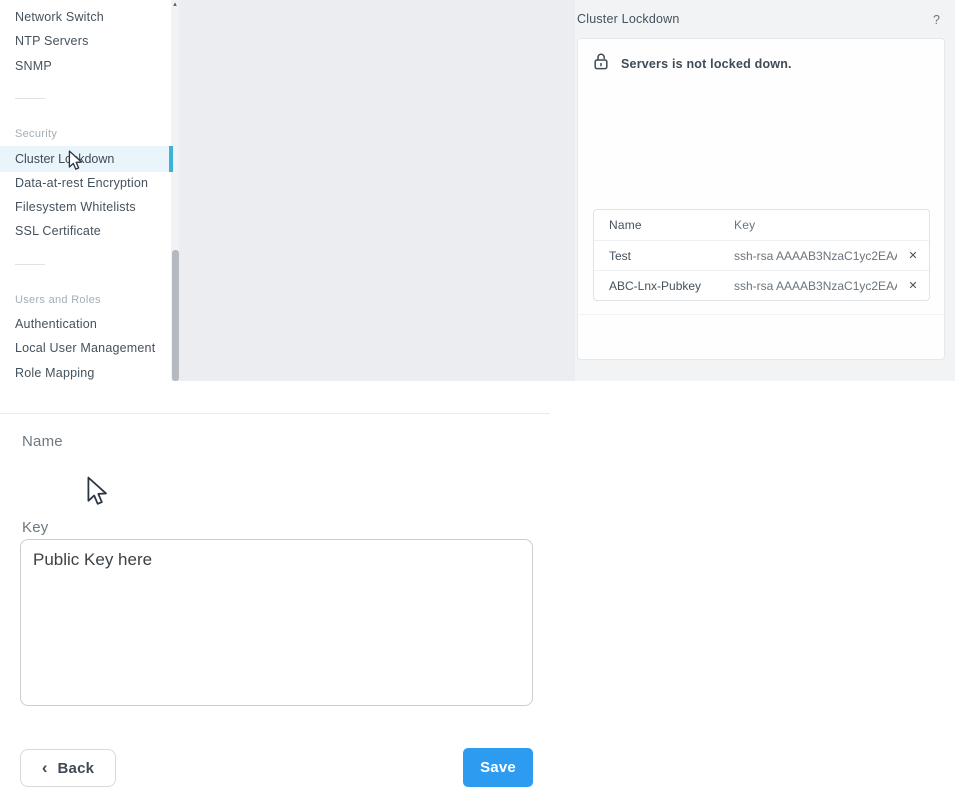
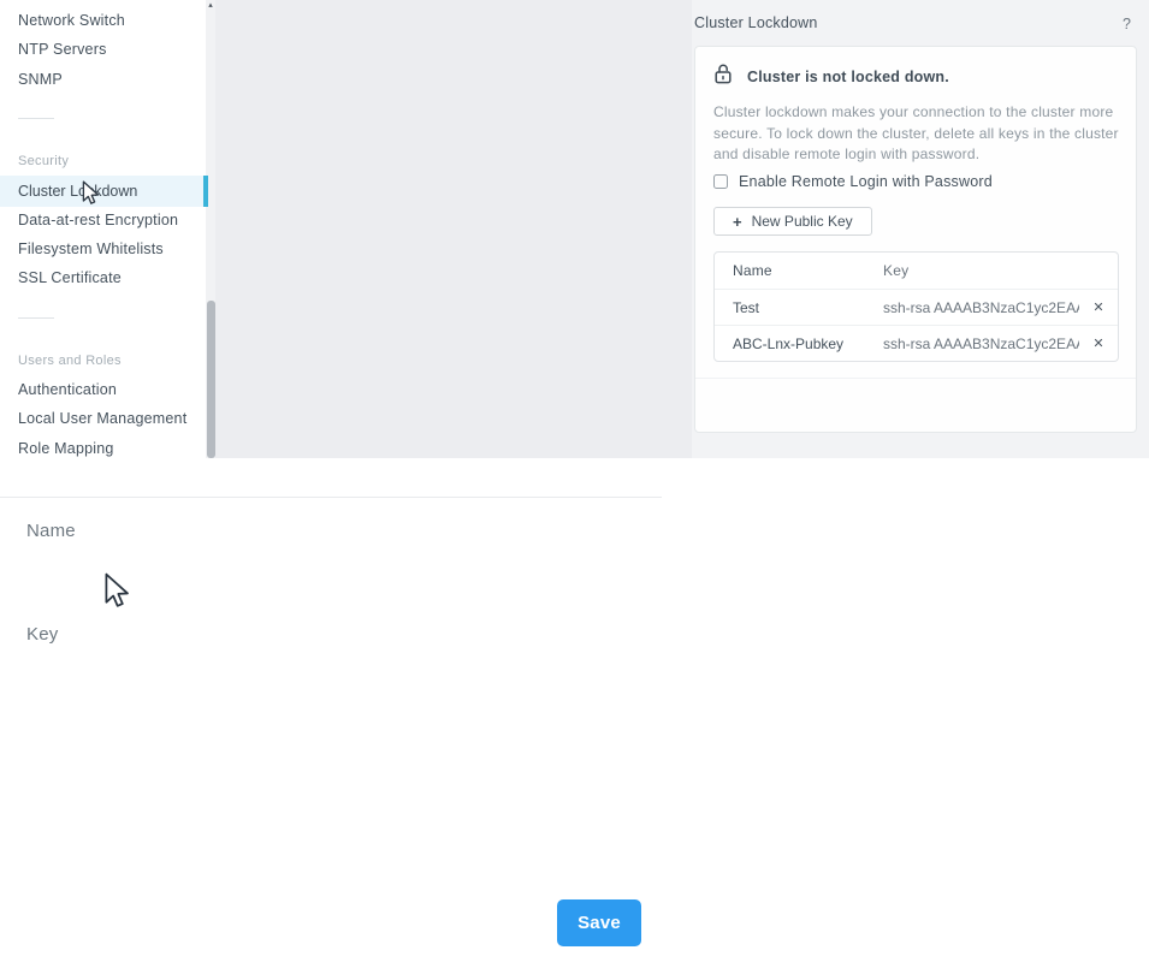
  Network Switch
  NTP Servers
  SNMP
  Security
  Cluster Lokdown
  Data-at-rest Encryption
  Filesystem Whitelists
  SSL Certificate
  Users and Roles
  Authentication
  Local User Management
  Role Mapping
  Cluster Lockdown
  ?
- Servers is not locked down.
+ Cluster is not locked down.
+ Cluster lockdown makes your connection to the cluster more secure. To lock down the cluster, delete all keys in the cluster and disable remote login with password.
+ Enable Remote Login with Password
+ +
+ New Public Key
  Name
  Key
  Test
  ssh-rsa AAAAB3NzaC1yc2EA
  ✕
  ABC-Lnx-Pubkey
  ssh-rsa AAAAB3NzaC1yc2EA
  ✕
  Name
  Key
- Public Key here
- ‹
- Back
  Save
